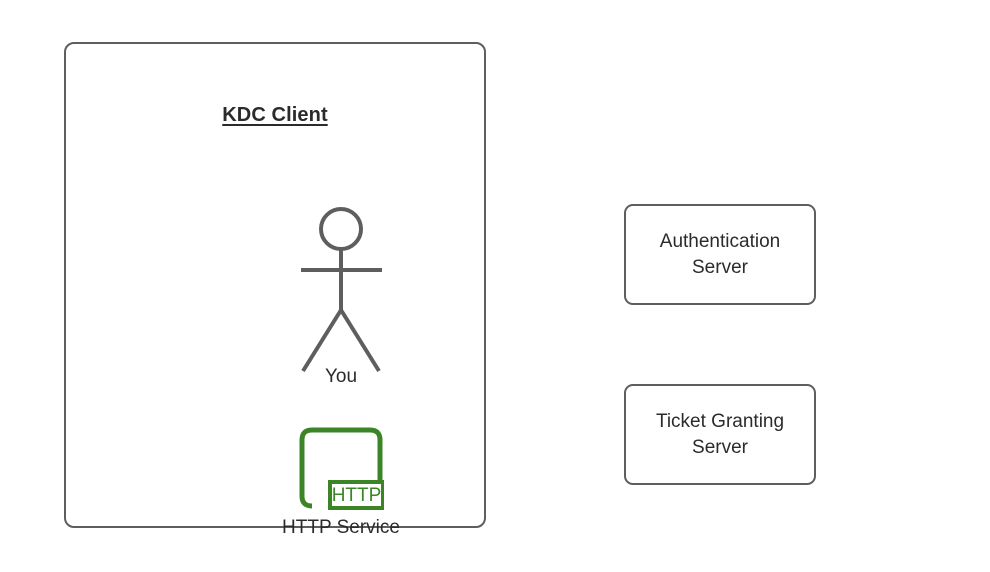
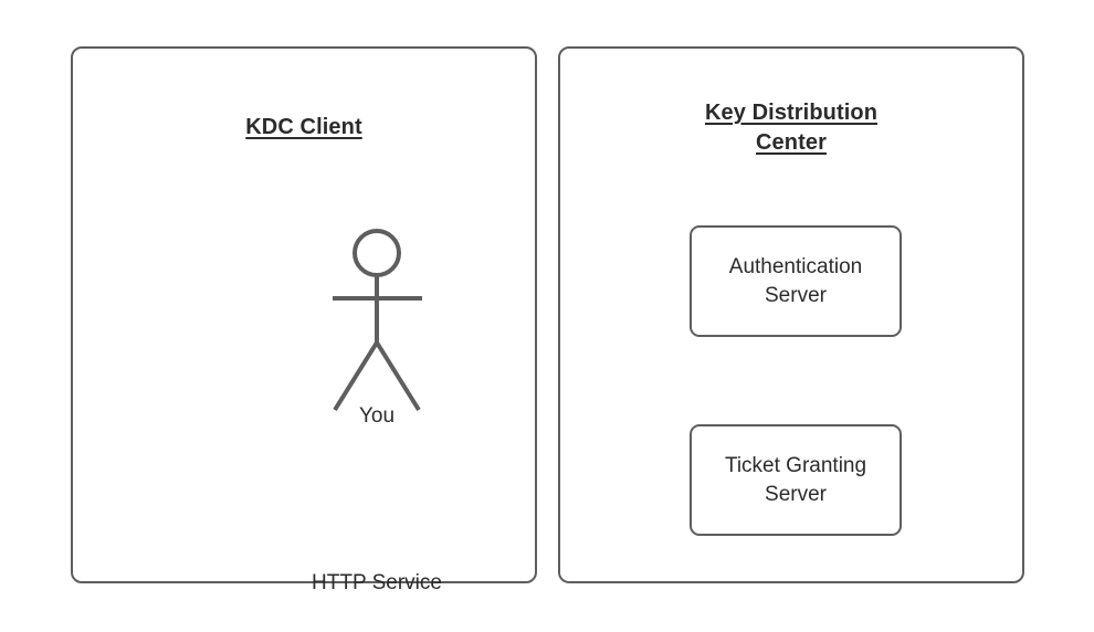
  KDC Client
  You
- HTTP
  HTTP Service
+ Key Distribution
+ Center
  Authentication
  Server
  Ticket Granting
  Server
